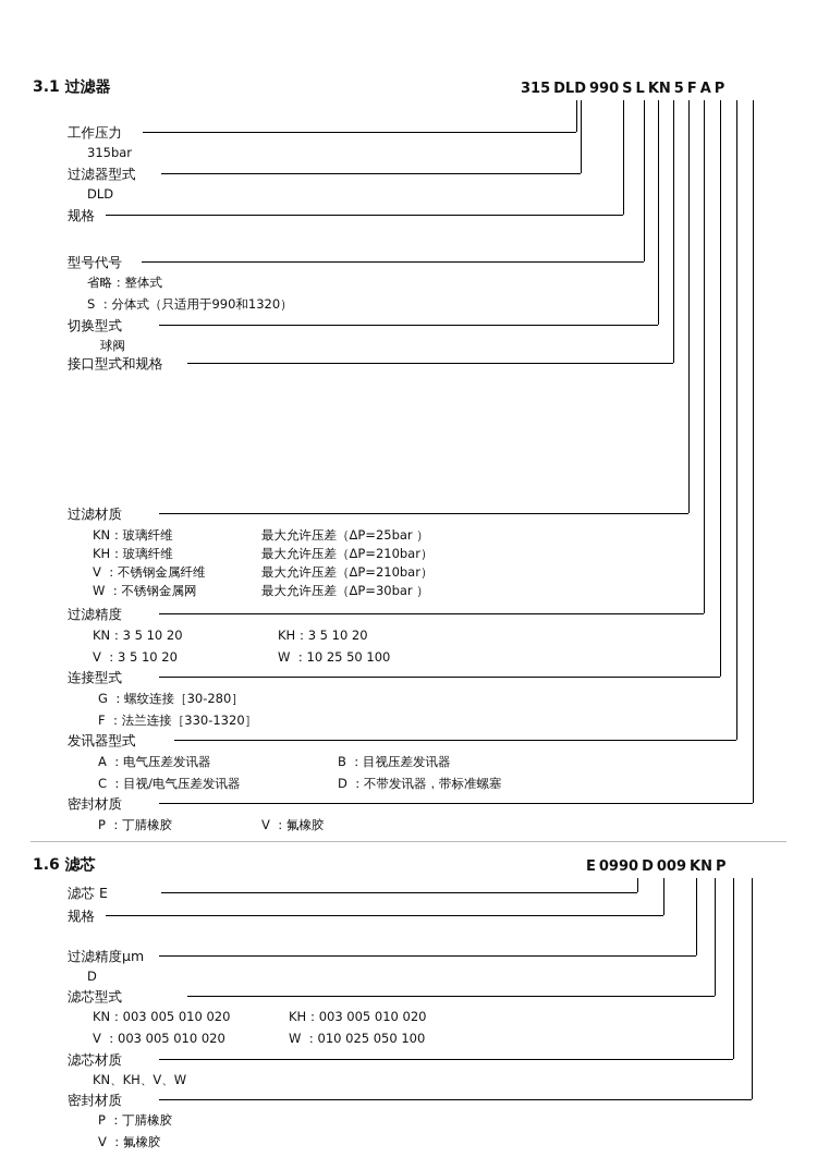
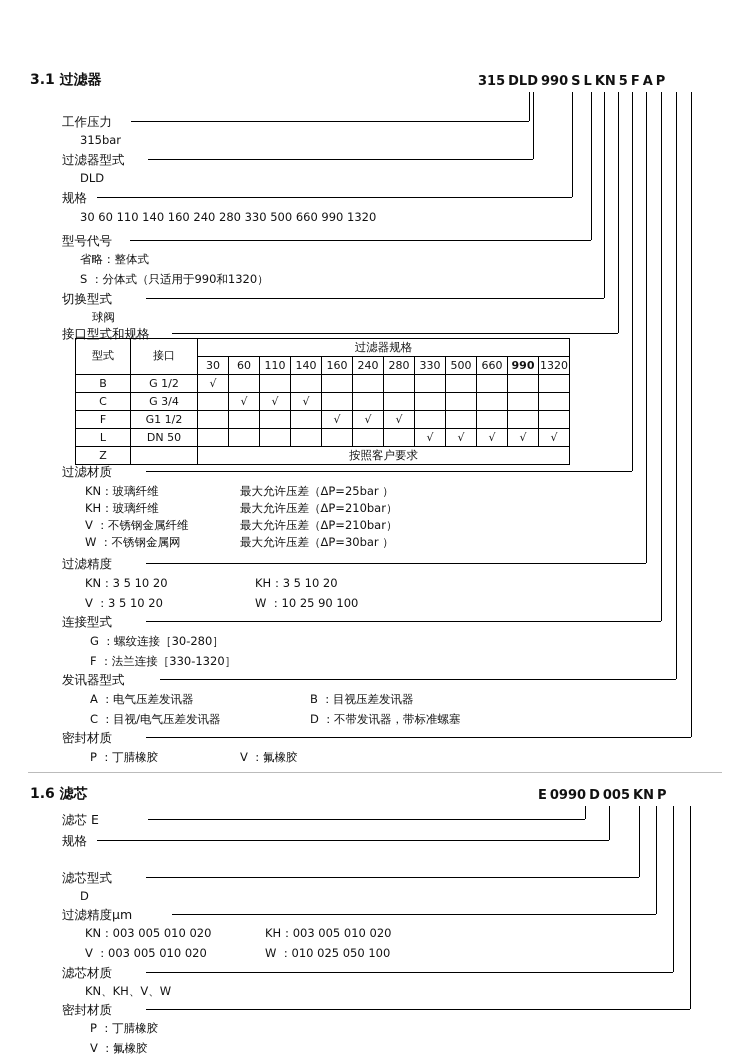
  3.1 过滤器
  315 DLD 990 S L KN 5 F A P
  工作压力
  315bar
  过滤器型式
  DLD
  规格
+ 30 60 110 140 160 240 280 330 500 660 990 1320
  型号代号
  省略：整体式
  S ：分体式（只适用于990和1320）
  切换型式
  球阀
  接口型式和规格
+ 型式	接口	过滤器规格
+ 30	60	110	140	160	240	280	330	500	660	990	1320
+ B	G 1/2	√
+ C	G 3/4		√	√	√
+ F	G1 1/2					√	√	√
+ L	DN 50								√	√	√	√	√
+ Z		按照客户要求
  过滤材质
  KN：玻璃纤维
  最大允许压差（ΔP=25bar ）
  KH：玻璃纤维
  最大允许压差（ΔP=210bar）
  V ：不锈钢金属纤维
  最大允许压差（ΔP=210bar）
  W ：不锈钢金属网
  最大允许压差（ΔP=30bar ）
  过滤精度
  KN：3 5 10 20
  KH：3 5 10 20
  V ：3 5 10 20
- W ：10 25 50 100
+ W ：10 25 90 100
  连接型式
  G ：螺纹连接［30-280］
  F ：法兰连接［330-1320］
  发讯器型式
  A ：电气压差发讯器
  B ：目视压差发讯器
  C ：目视/电气压差发讯器
  D ：不带发讯器，带标准螺塞
  密封材质
  P ：丁腈橡胶
  V ：氟橡胶
  1.6 滤芯
- E 0990 D 009 KN P
+ E 0990 D 005 KN P
  滤芯 E
  规格
- 过滤精度μm
+ 滤芯型式
  D
- 滤芯型式
+ 过滤精度μm
  KN：003 005 010 020
  KH：003 005 010 020
  V ：003 005 010 020
  W ：010 025 050 100
  滤芯材质
  KN、KH、V、W
  密封材质
  P ：丁腈橡胶
  V ：氟橡胶
